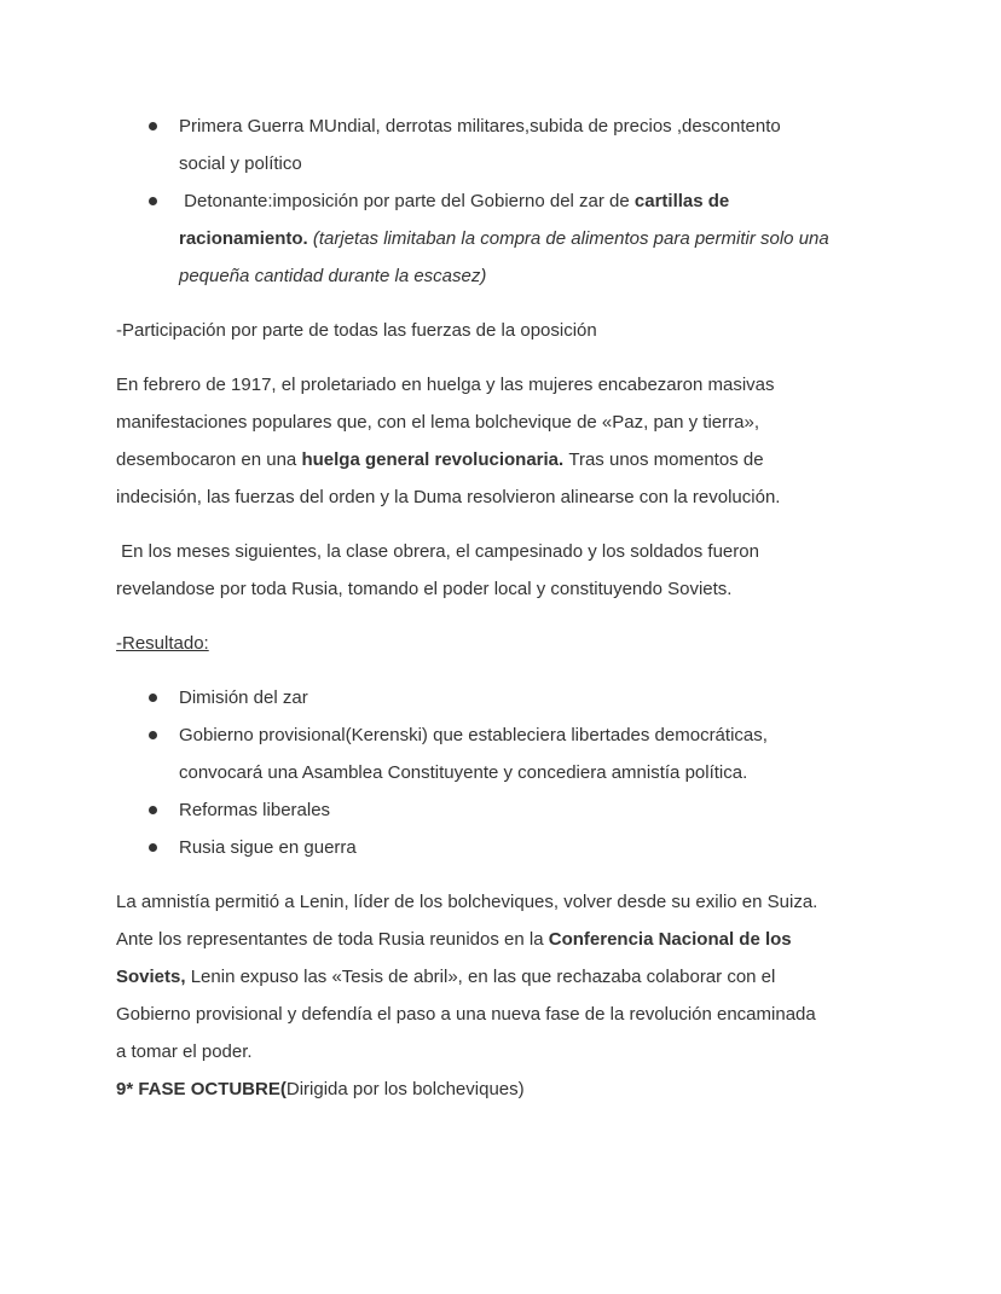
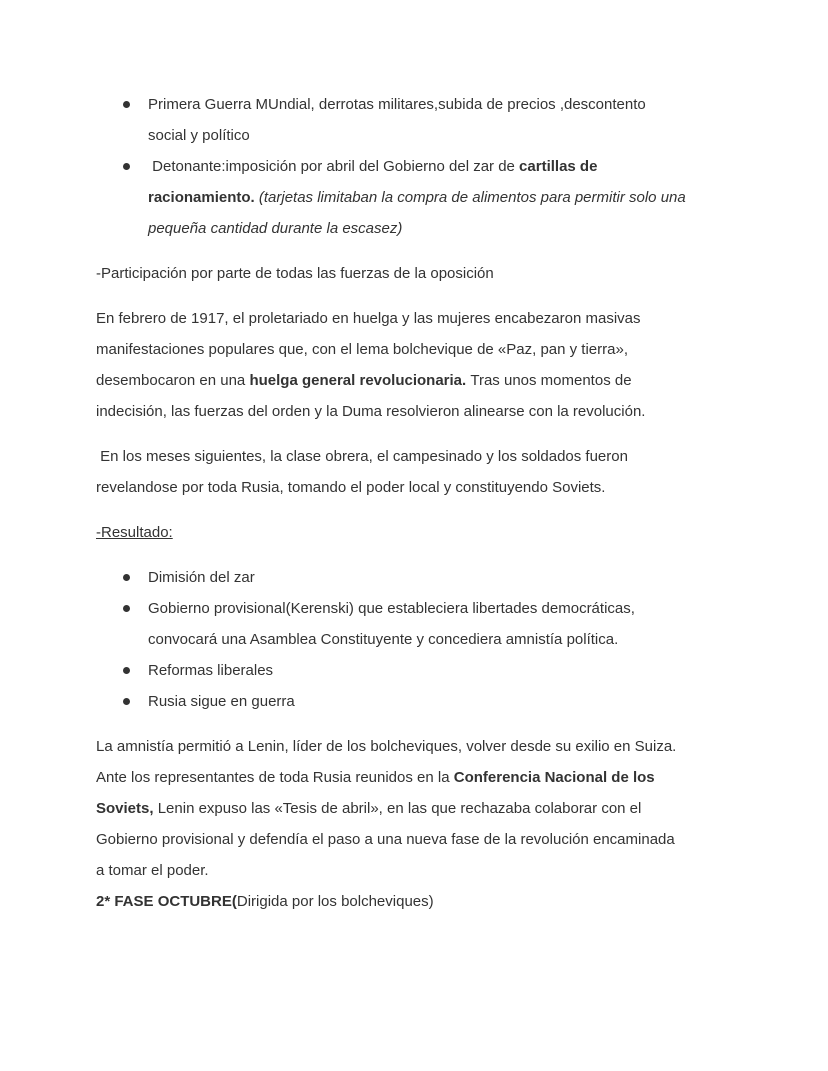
  Primera Guerra MUndial, derrotas militares,subida de precios ,descontento
  social y político
- Detonante:imposición por parte del Gobierno del zar de cartillas de
+ Detonante:imposición por abril del Gobierno del zar de cartillas de
  racionamiento. (tarjetas limitaban la compra de alimentos para permitir solo una
  pequeña cantidad durante la escasez)
  -Participación por parte de todas las fuerzas de la oposición
  En febrero de 1917, el proletariado en huelga y las mujeres encabezaron masivas
  manifestaciones populares que, con el lema bolchevique de «Paz, pan y tierra»,
  desembocaron en una huelga general revolucionaria. Tras unos momentos de
  indecisión, las fuerzas del orden y la Duma resolvieron alinearse con la revolución.
  En los meses siguientes, la clase obrera, el campesinado y los soldados fueron
  revelandose por toda Rusia, tomando el poder local y constituyendo Soviets.
  -Resultado:
  Dimisión del zar
  Gobierno provisional(Kerenski) que estableciera libertades democráticas,
  convocará una Asamblea Constituyente y concediera amnistía política.
  Reformas liberales
  Rusia sigue en guerra
  La amnistía permitió a Lenin, líder de los bolcheviques, volver desde su exilio en Suiza.
  Ante los representantes de toda Rusia reunidos en la Conferencia Nacional de los
  Soviets, Lenin expuso las «Tesis de abril», en las que rechazaba colaborar con el
  Gobierno provisional y defendía el paso a una nueva fase de la revolución encaminada
  a tomar el poder.
- 9* FASE OCTUBRE(Dirigida por los bolcheviques)
+ 2* FASE OCTUBRE(Dirigida por los bolcheviques)
